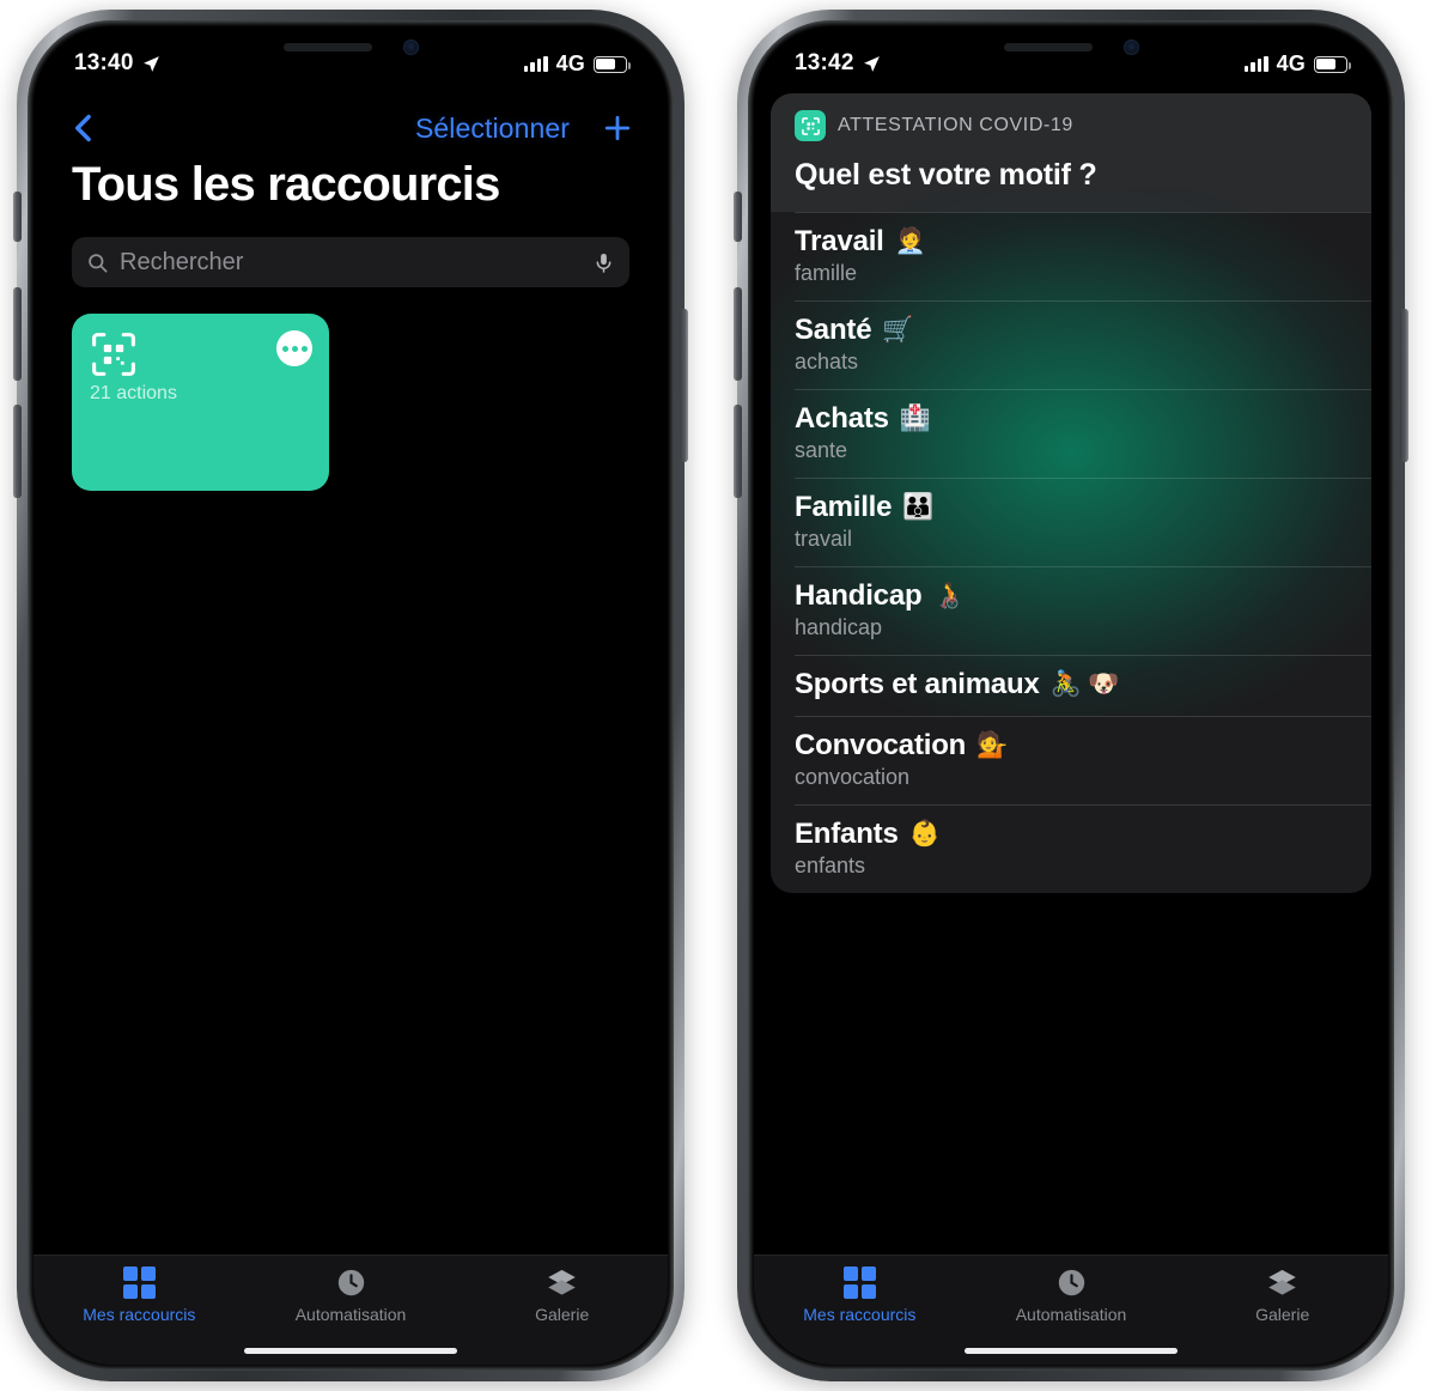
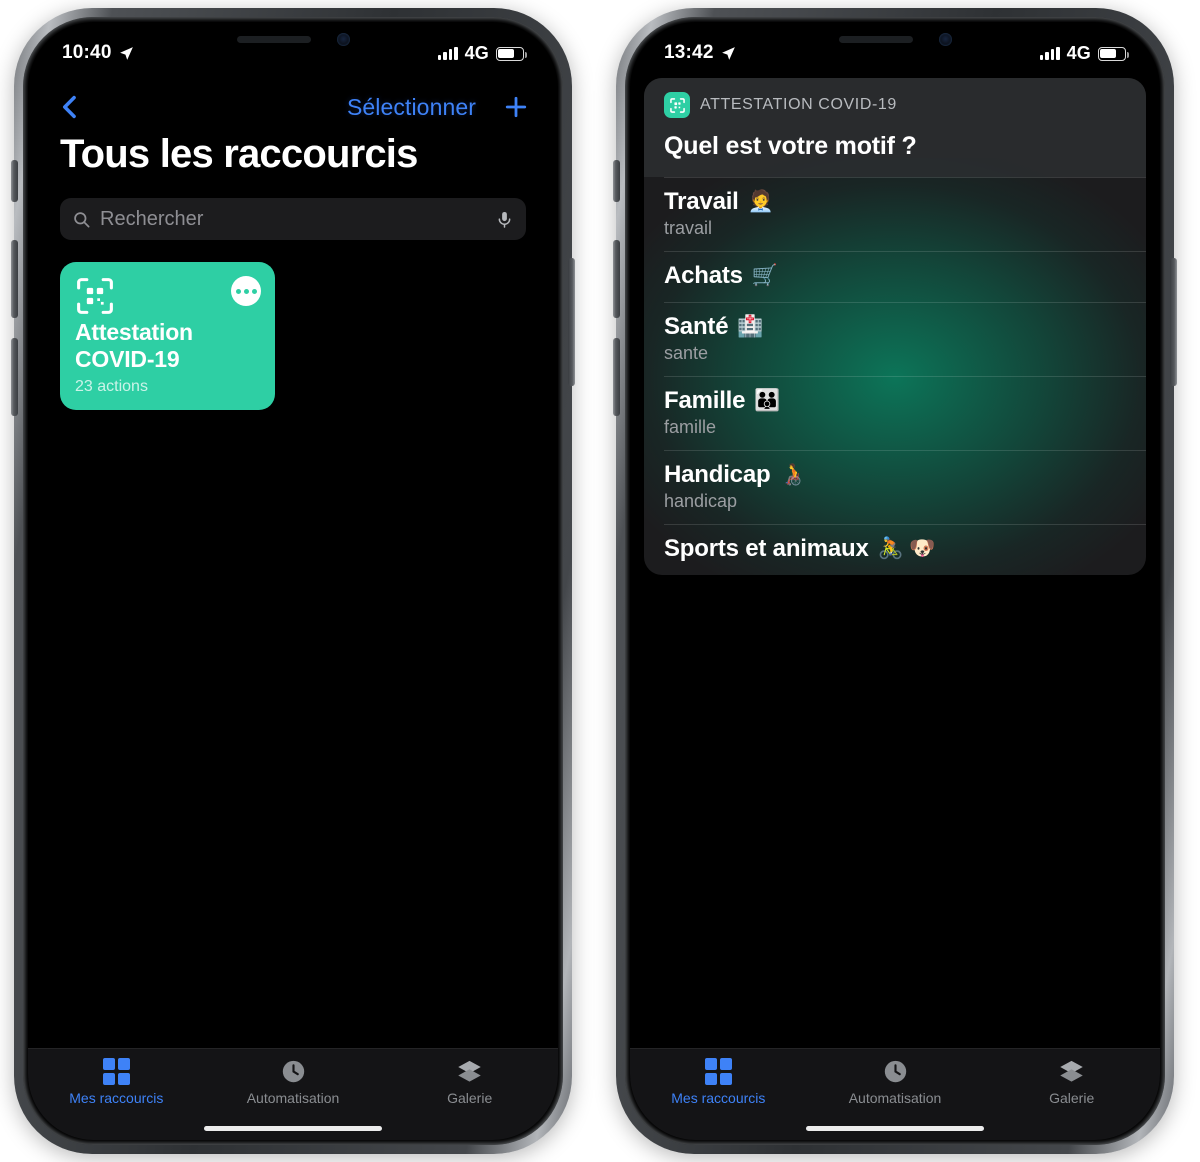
- 13:40
+ 10:40
  4G
  Sélectionner
  Tous les raccourcis
  Rechercher
+ Attestation
+ COVID-19
- 21 actions
+ 23 actions
  Mes raccourcis
  Automatisation
  Galerie
  13:42
  4G
  ATTESTATION COVID-19
  Quel est votre motif ?
  Travail
  🧑‍💼
- famille
+ travail
- Santé
+ Achats
  🛒
- achats
- Achats
+ Santé
  🏥
  sante
  Famille
  👪
- travail
+ famille
  Handicap
  🧑‍🦽
  handicap
  Sports et animaux
  🚴 🐶
- Convocation
- 💁
- convocation
- Enfants
- 👶
- enfants
  Mes raccourcis
  Automatisation
  Galerie
